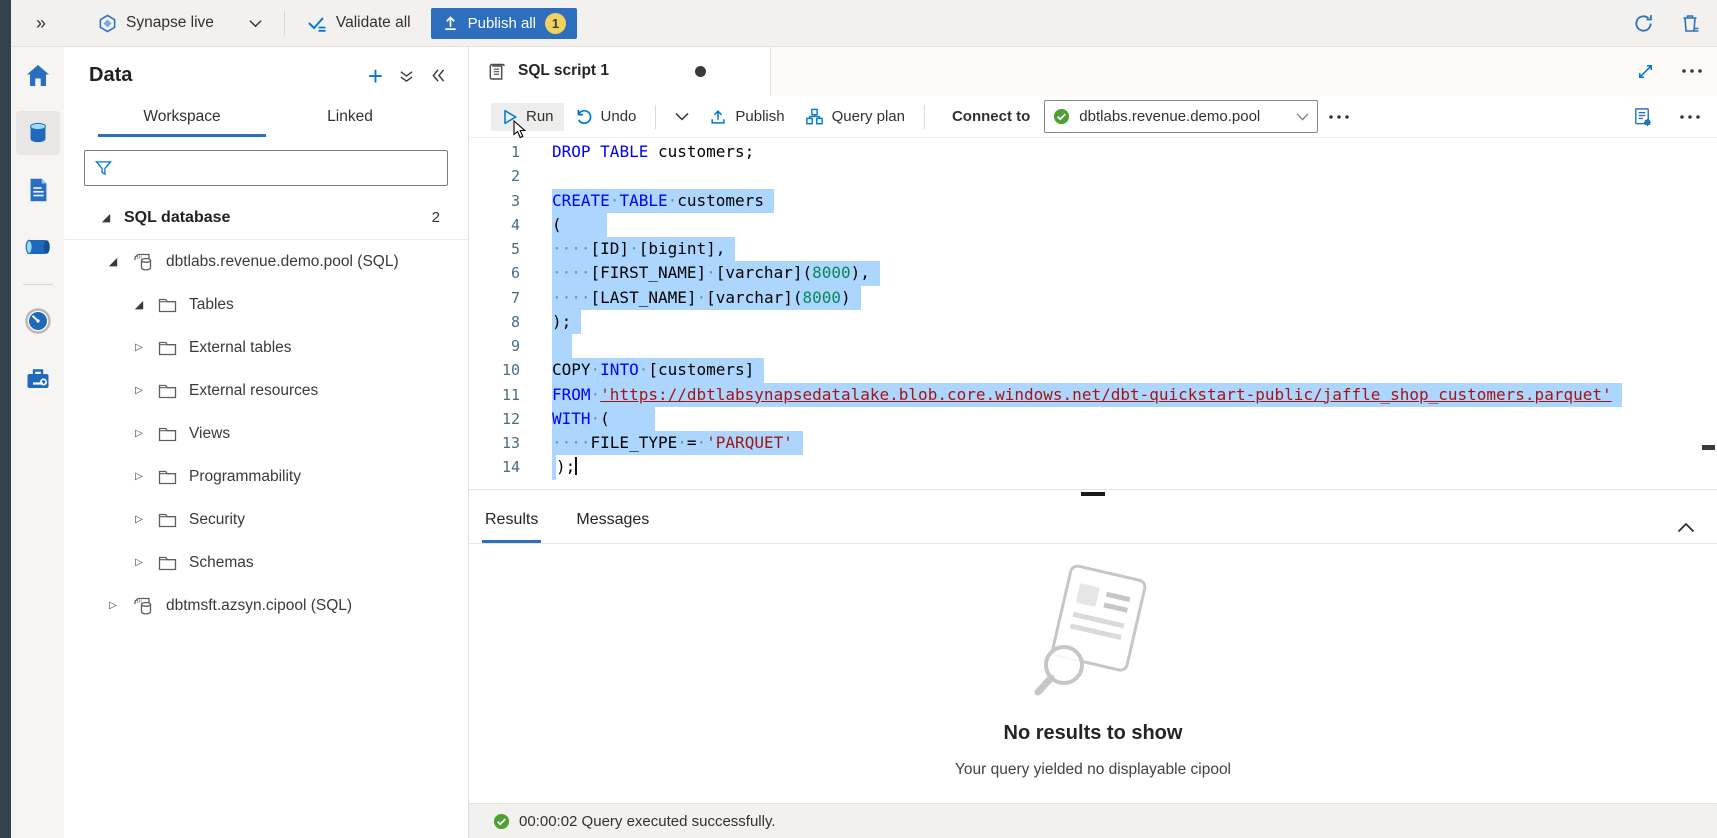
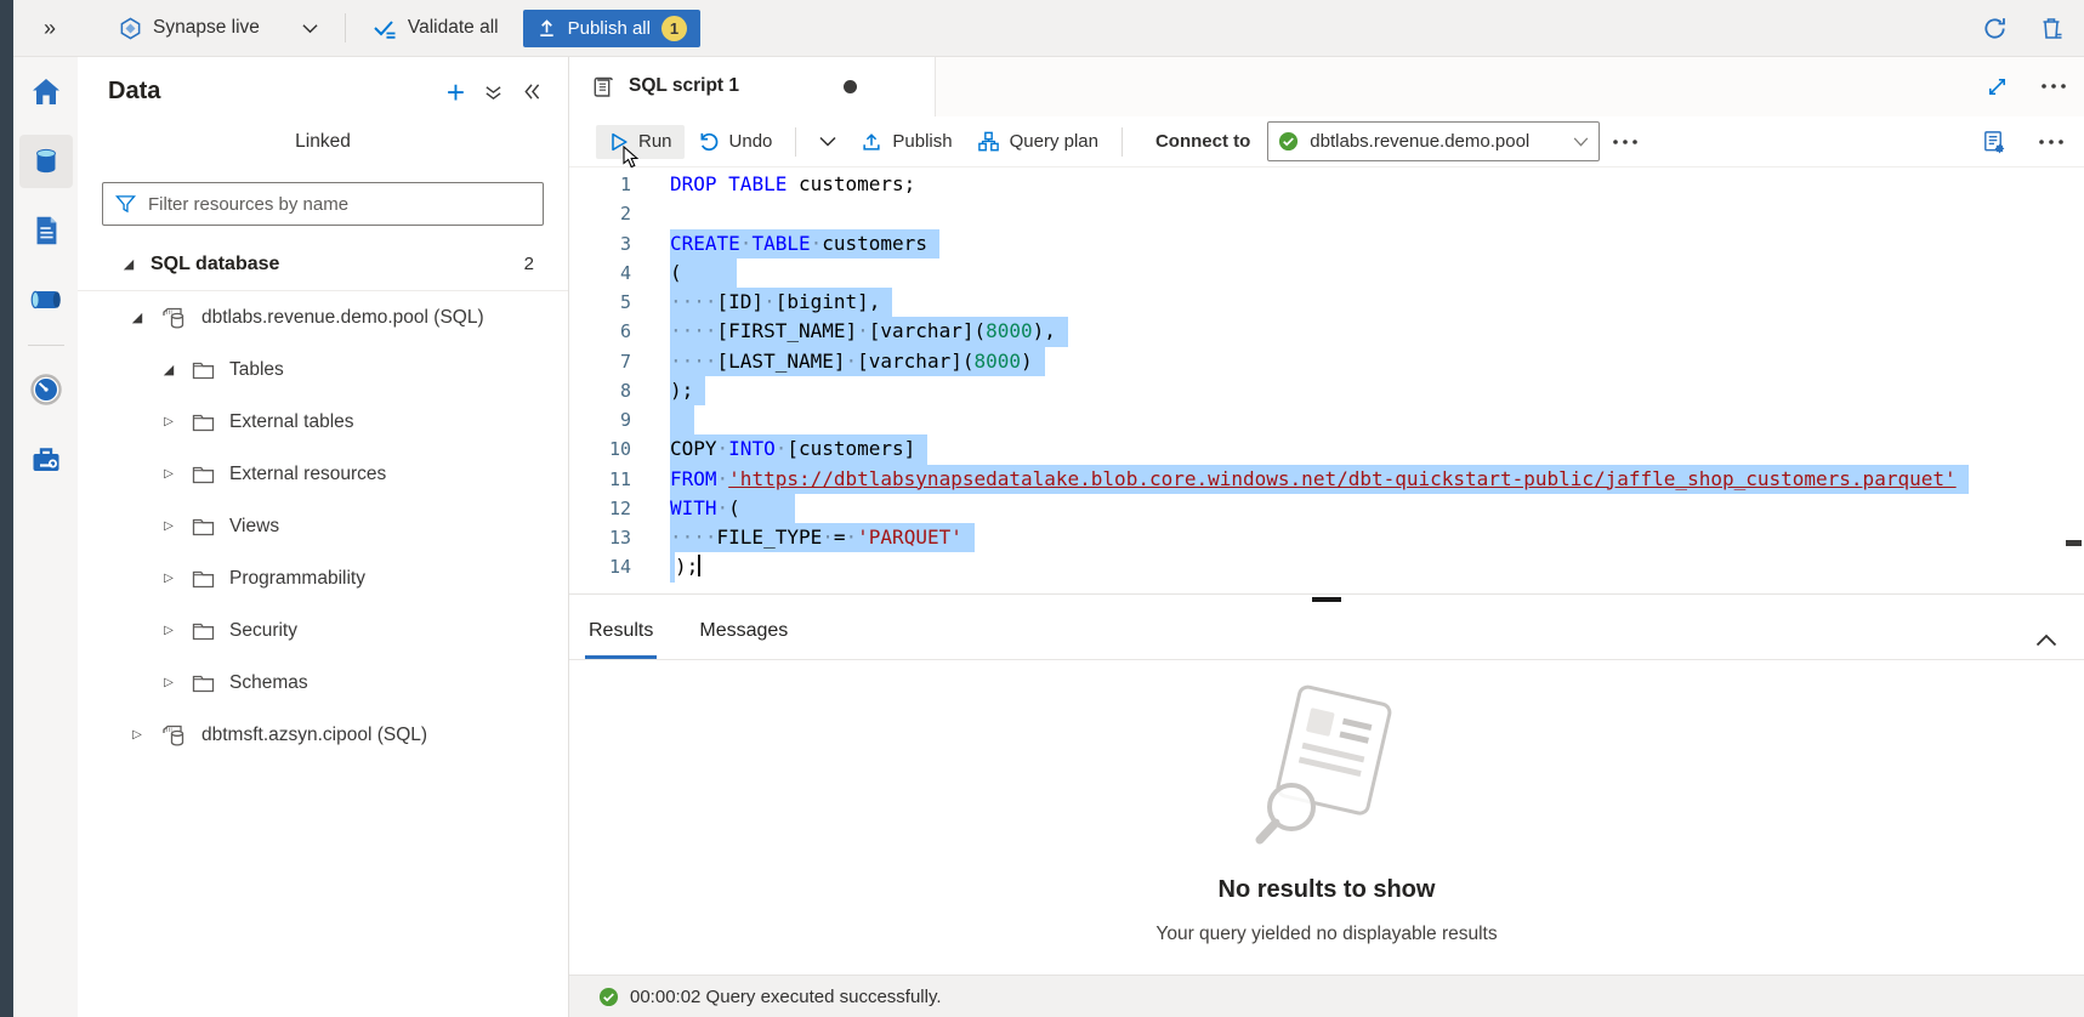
  »
  Synapse live
  Validate all
  Publish all
  1
  Data
  +
- Workspace
  Linked
+ Filter resources by name
  ◢
  SQL database
  2
  ◢
  dbtlabs.revenue.demo.pool (SQL)
  ◢
  Tables
  ▷
  External tables
  ▷
  External resources
  ▷
  Views
  ▷
  Programmability
  ▷
  Security
  ▷
  Schemas
  ▷
  dbtmsft.azsyn.cipool (SQL)
  SQL script 1
  Run
  Undo
  Publish
  Query plan
  Connect to
  dbtlabs.revenue.demo.pool
  1
  DROP TABLE customers;
  2
  3
  CREATE·TABLE·customers
  4
  (
  5
  ····[ID]·[bigint],
  6
  ····[FIRST_NAME]·[varchar](8000),
  7
  ····[LAST_NAME]·[varchar](8000)
  8
  );
  9
  10
  COPY·INTO·[customers]
  11
  FROM·'https://dbtlabsynapsedatalake.blob.core.windows.net/dbt-quickstart-public/jaffle_shop_customers.parquet'
  12
  WITH·(
  13
  ····FILE_TYPE·=·'PARQUET'
  14
  );
  Results
  Messages
  No results to show
- Your query yielded no displayable cipool
+ Your query yielded no displayable results
  00:00:02 Query executed successfully.
